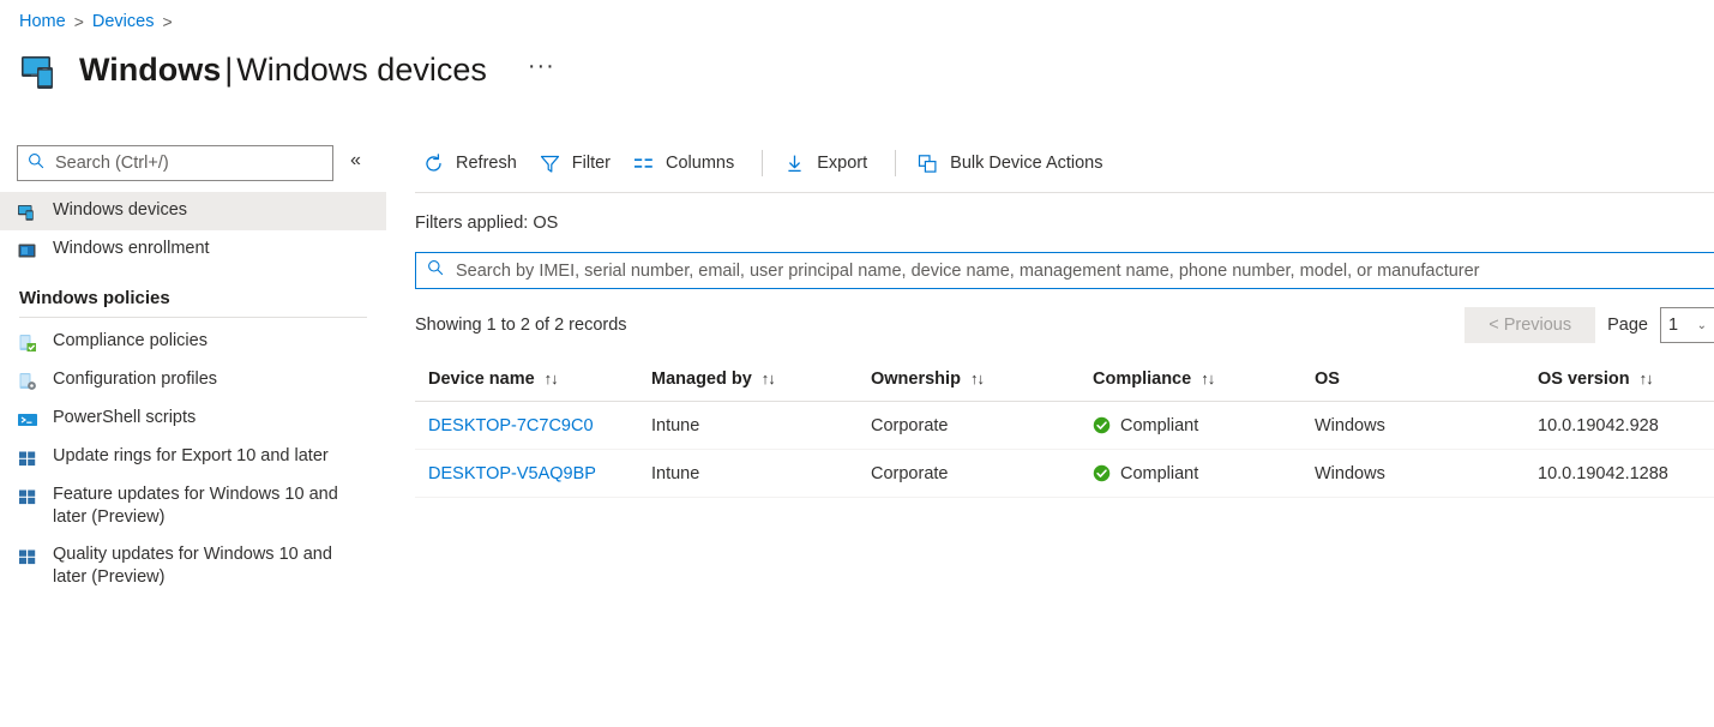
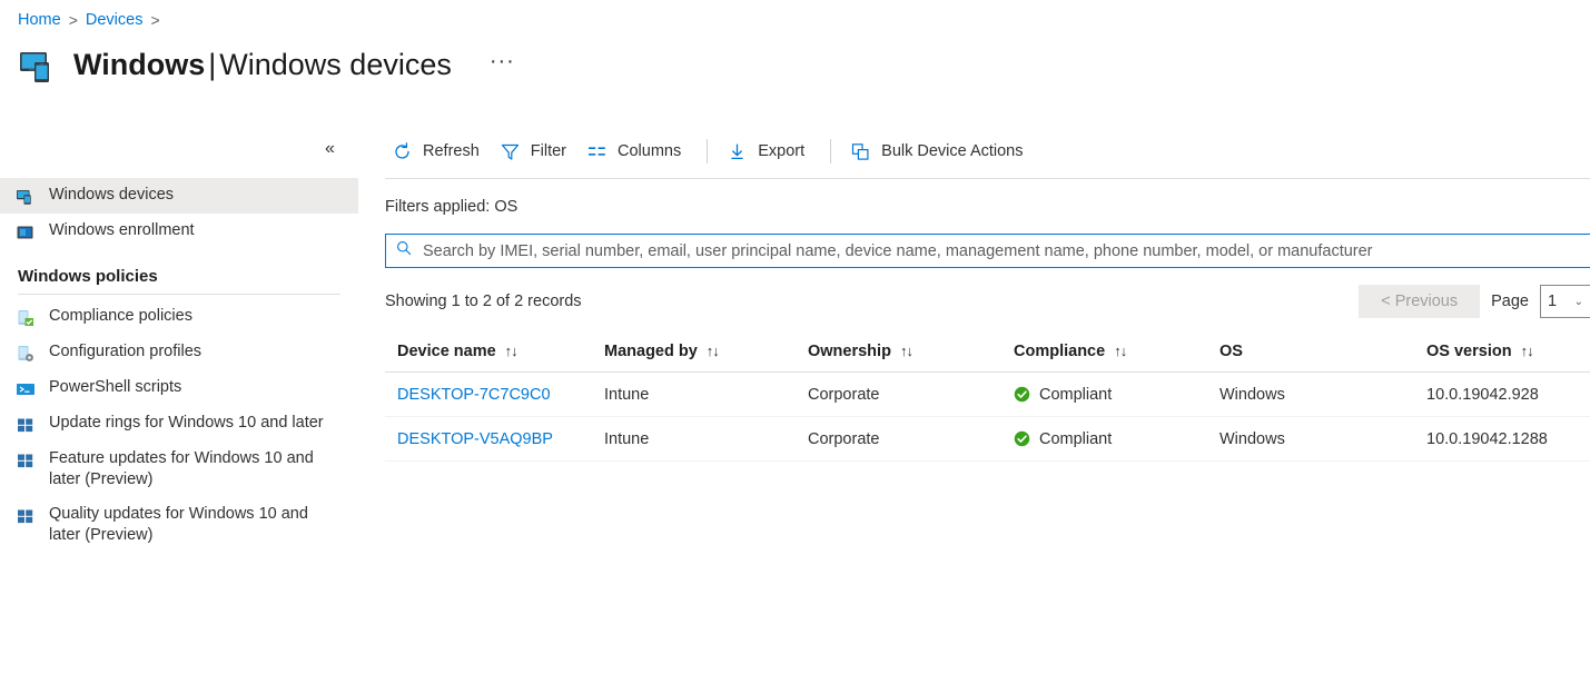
  Home
  >
  Devices
  >
  Windows|Windows devices
  ···
- Search (Ctrl+/)
  «
  Windows devices
  Windows enrollment
  Windows policies
  Compliance policies
  Configuration profiles
  PowerShell scripts
- Update rings for Export 10 and later
+ Update rings for Windows 10 and later
  Feature updates for Windows 10 and later (Preview)
  Quality updates for Windows 10 and later (Preview)
  Refresh
  Filter
  Columns
  Export
  Bulk Device Actions
  Filters applied: OS
  Search by IMEI, serial number, email, user principal name, device name, management name, phone number, model, or manufacturer
  Showing 1 to 2 of 2 records
  < Previous
  Page
  1
  ⌄
  Device name
  ↑↓
  Managed by
  ↑↓
  Ownership
  ↑↓
  Compliance
  ↑↓
  OS
  OS version
  ↑↓
  DESKTOP-7C7C9C0
  Intune
  Corporate
  Compliant
  Windows
  10.0.19042.928
  DESKTOP-V5AQ9BP
  Intune
  Corporate
  Compliant
  Windows
  10.0.19042.1288
